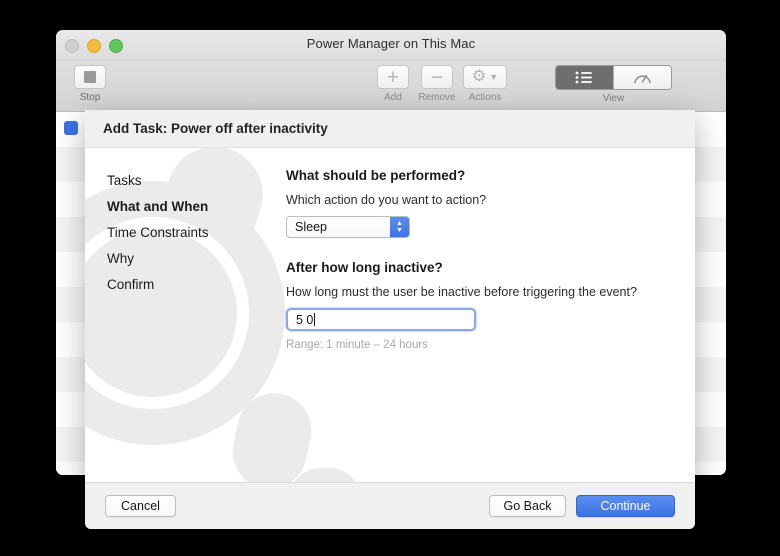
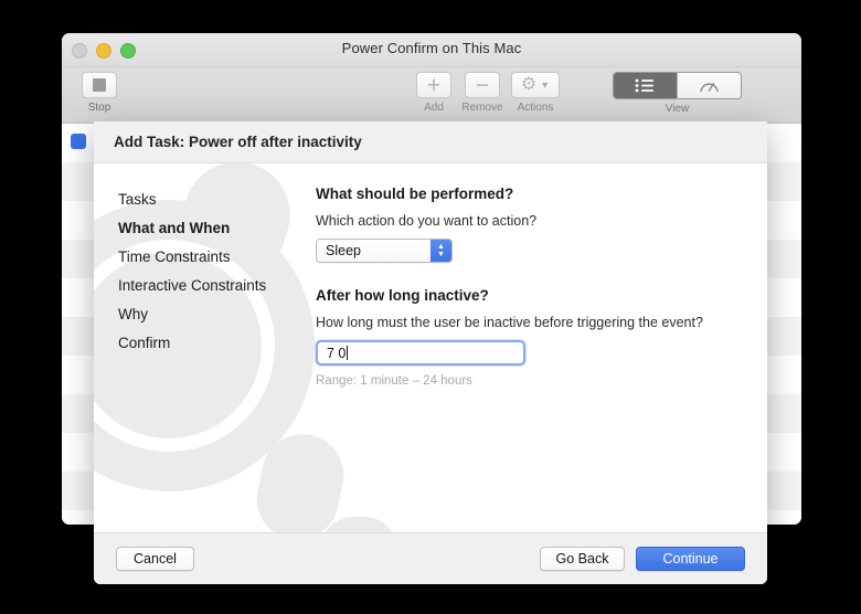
- Power Manager on This Mac
+ Power Confirm on This Mac
  Stop
  +
  Add
  −
  Remove
  ⚙
  ▼
  Actions
  View
  Add Task: Power off after inactivity
  Tasks
  What and When
  Time Constraints
+ Interactive Constraints
  Why
  Confirm
  What should be performed?
  Which action do you want to action?
  Sleep
  After how long inactive?
  How long must the user be inactive before triggering the event?
- 5 0
+ 7 0
  Range: 1 minute – 24 hours
  Cancel
  Go Back
  Continue
